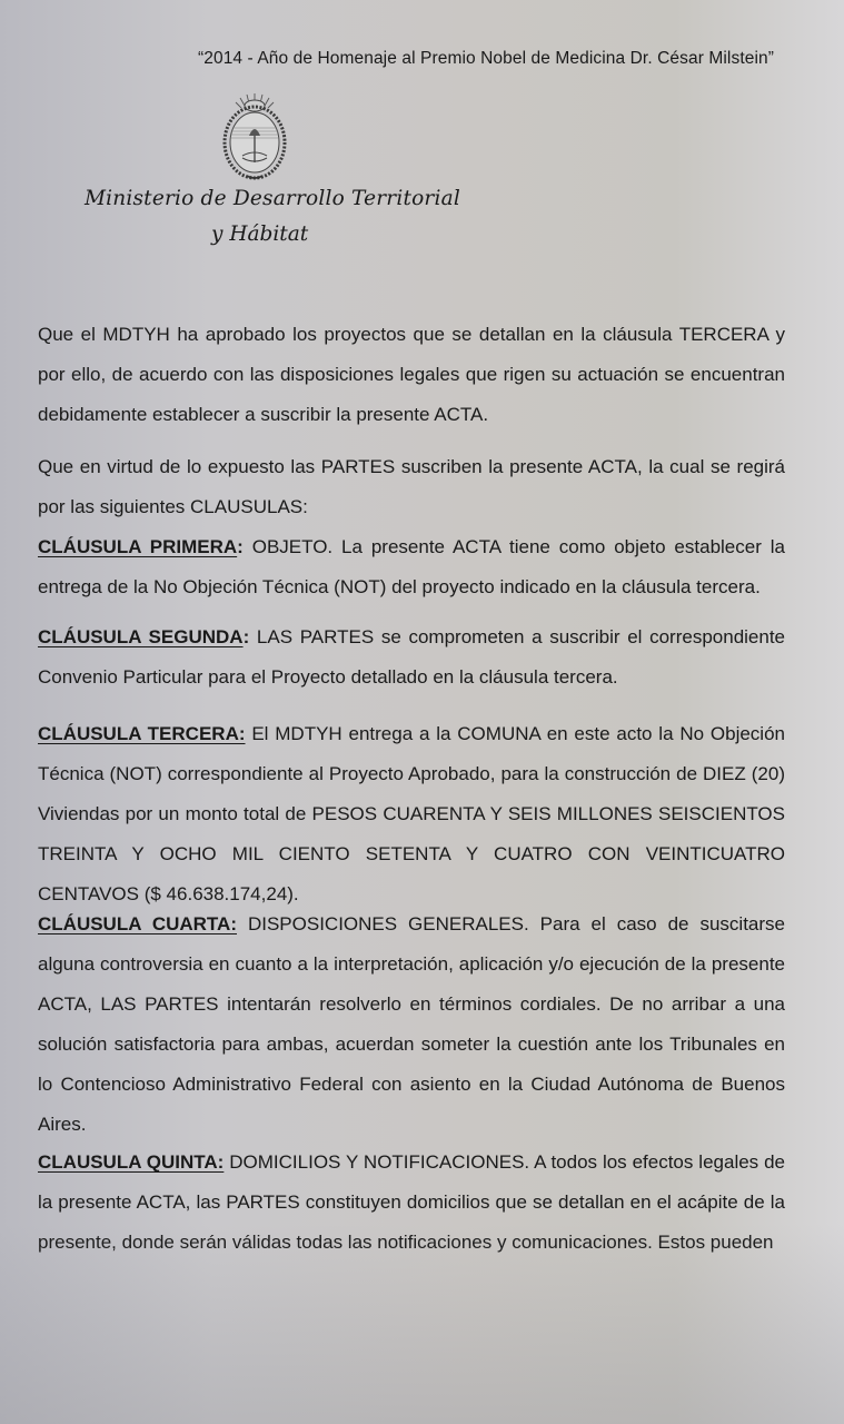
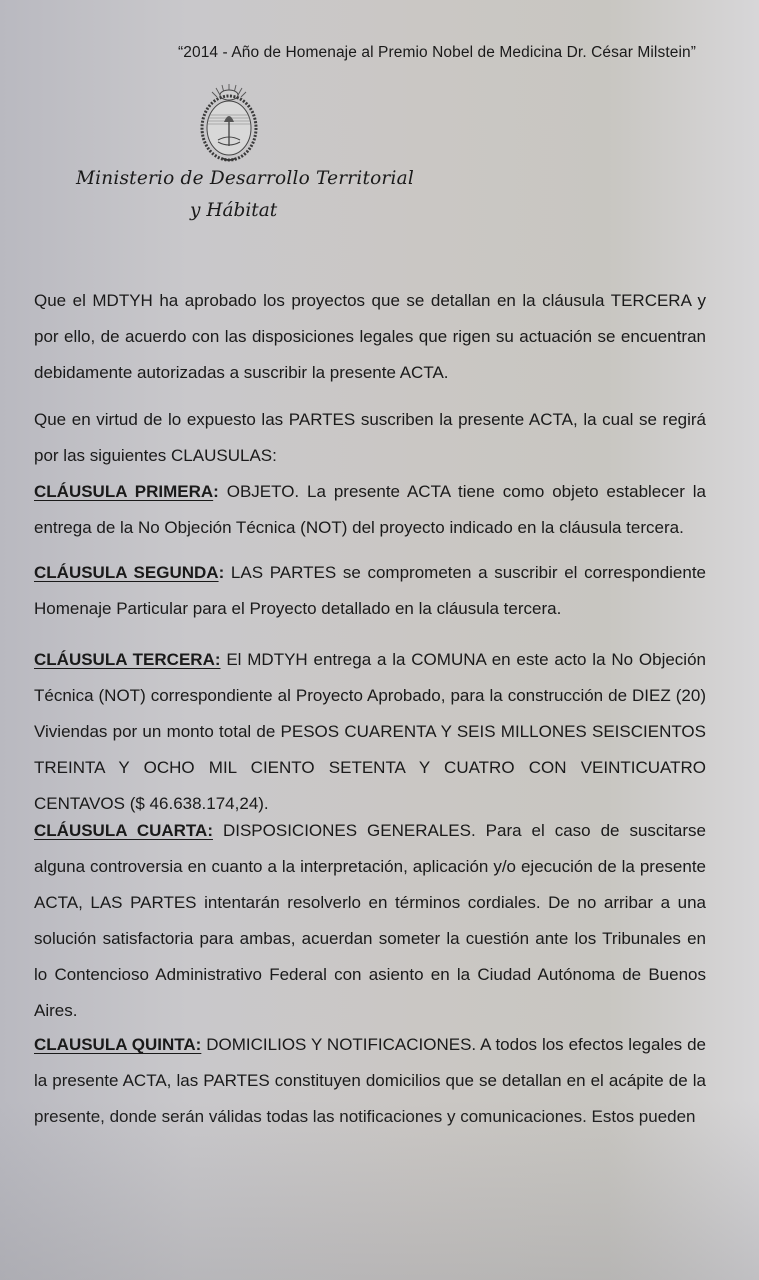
  “2014 - Año de Homenaje al Premio Nobel de Medicina Dr. César Milstein”
  Ministerio de Desarrollo Territorial
  y Hábitat
- Que el MDTYH ha aprobado los proyectos que se detallan en la cláusula TERCERA y por ello, de acuerdo con las disposiciones legales que rigen su actuación se encuentran debidamente establecer a suscribir la presente ACTA.
+ Que el MDTYH ha aprobado los proyectos que se detallan en la cláusula TERCERA y por ello, de acuerdo con las disposiciones legales que rigen su actuación se encuentran debidamente autorizadas a suscribir la presente ACTA.
  Que en virtud de lo expuesto las PARTES suscriben la presente ACTA, la cual se regirá por las siguientes CLAUSULAS:
  CLÁUSULA PRIMERA: OBJETO. La presente ACTA tiene como objeto establecer la entrega de la No Objeción Técnica (NOT) del proyecto indicado en la cláusula tercera.
- CLÁUSULA SEGUNDA: LAS PARTES se comprometen a suscribir el correspondiente Convenio Particular para el Proyecto detallado en la cláusula tercera.
+ CLÁUSULA SEGUNDA: LAS PARTES se comprometen a suscribir el correspondiente Homenaje Particular para el Proyecto detallado en la cláusula tercera.
  CLÁUSULA TERCERA: El MDTYH entrega a la COMUNA en este acto la No Objeción Técnica (NOT) correspondiente al Proyecto Aprobado, para la construcción de DIEZ (20) Viviendas por un monto total de PESOS CUARENTA Y SEIS MILLONES SEISCIENTOS TREINTA Y OCHO MIL CIENTO SETENTA Y CUATRO CON VEINTICUATRO CENTAVOS ($ 46.638.174,24).
  CLÁUSULA CUARTA: DISPOSICIONES GENERALES. Para el caso de suscitarse alguna controversia en cuanto a la interpretación, aplicación y/o ejecución de la presente ACTA, LAS PARTES intentarán resolverlo en términos cordiales. De no arribar a una solución satisfactoria para ambas, acuerdan someter la cuestión ante los Tribunales en lo Contencioso Administrativo Federal con asiento en la Ciudad Autónoma de Buenos Aires.
